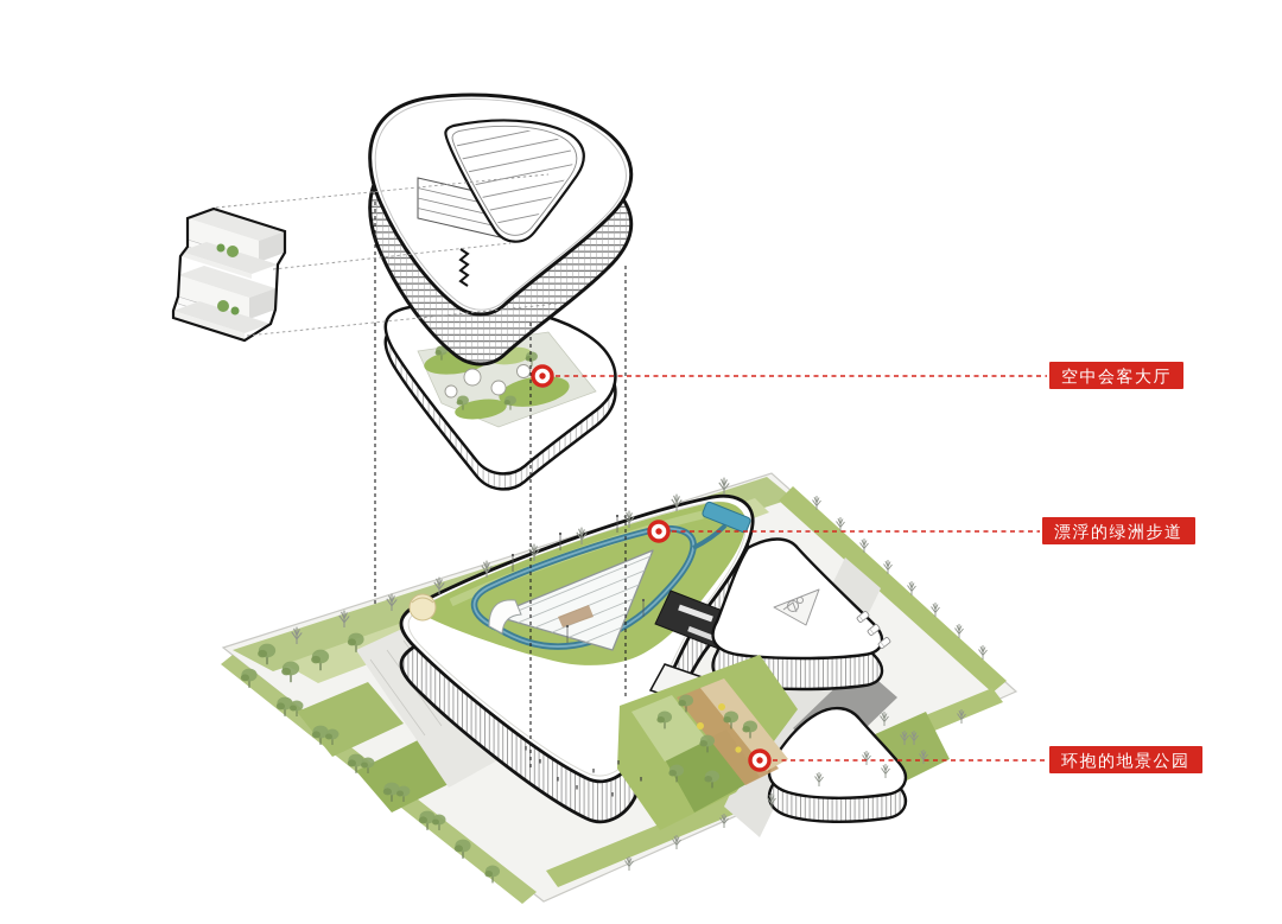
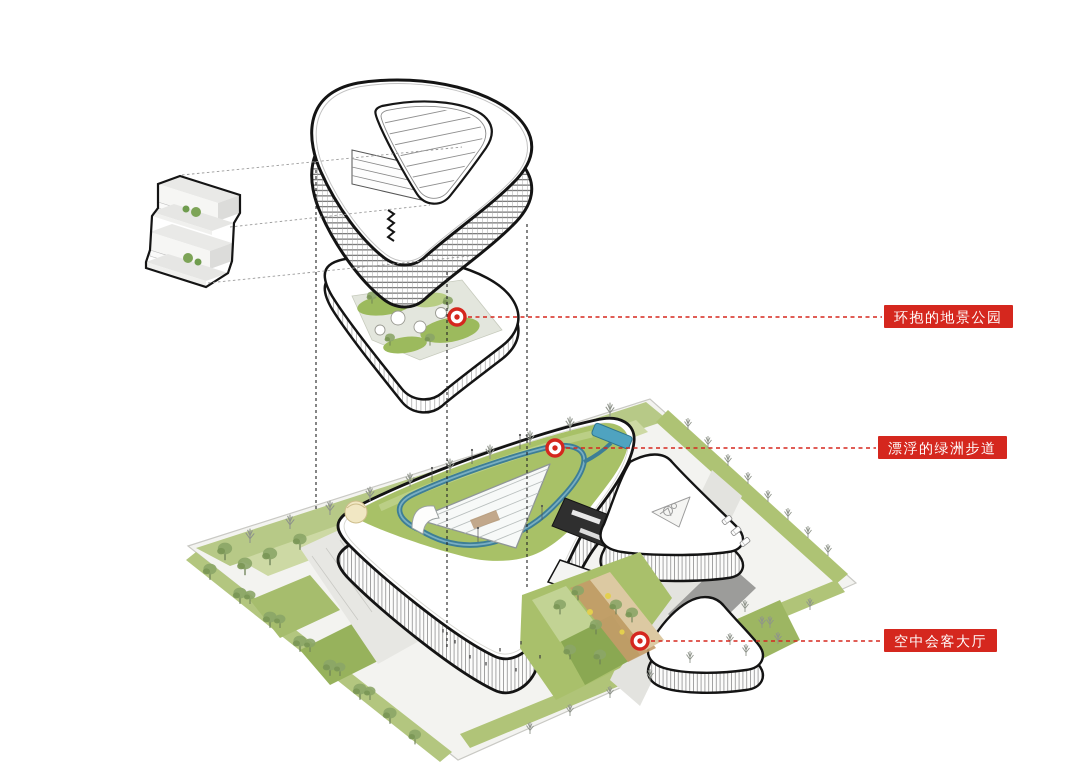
- 空中会客大厅
+ 环抱的地景公园
  漂浮的绿洲步道
- 环抱的地景公园
+ 空中会客大厅
